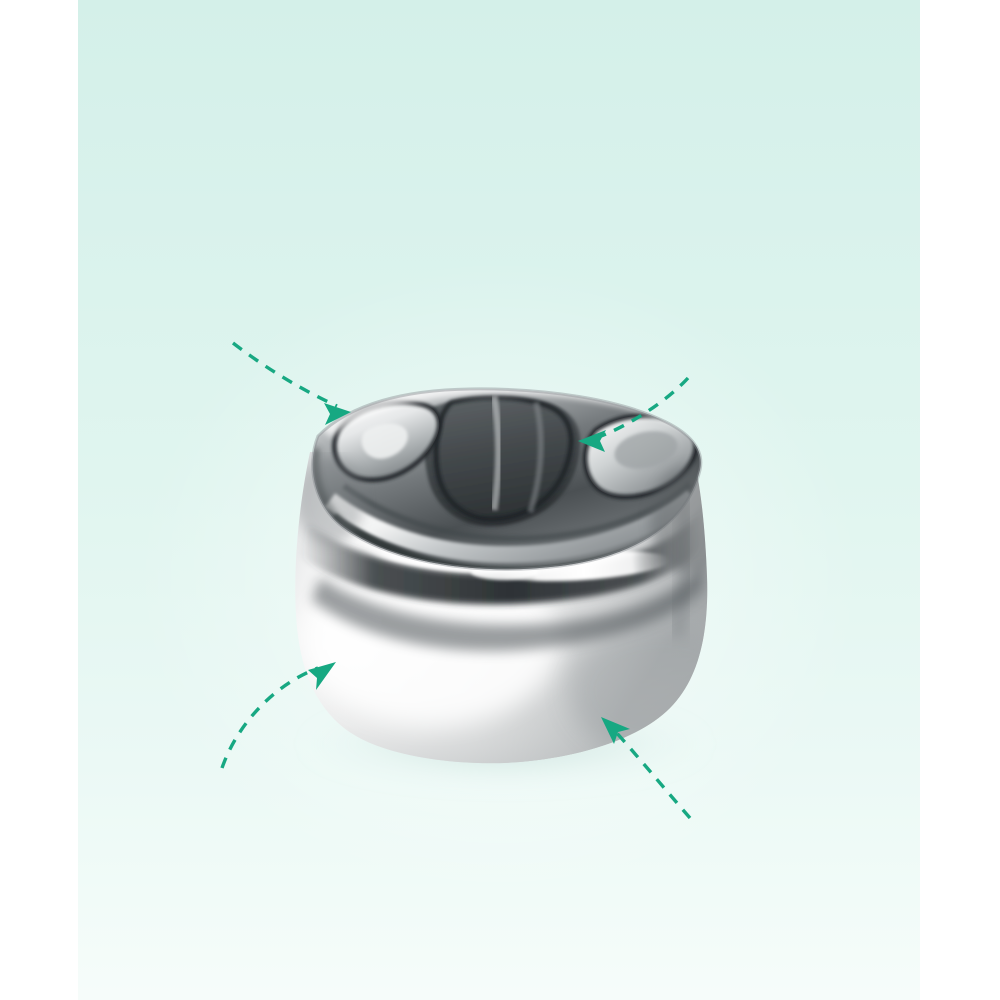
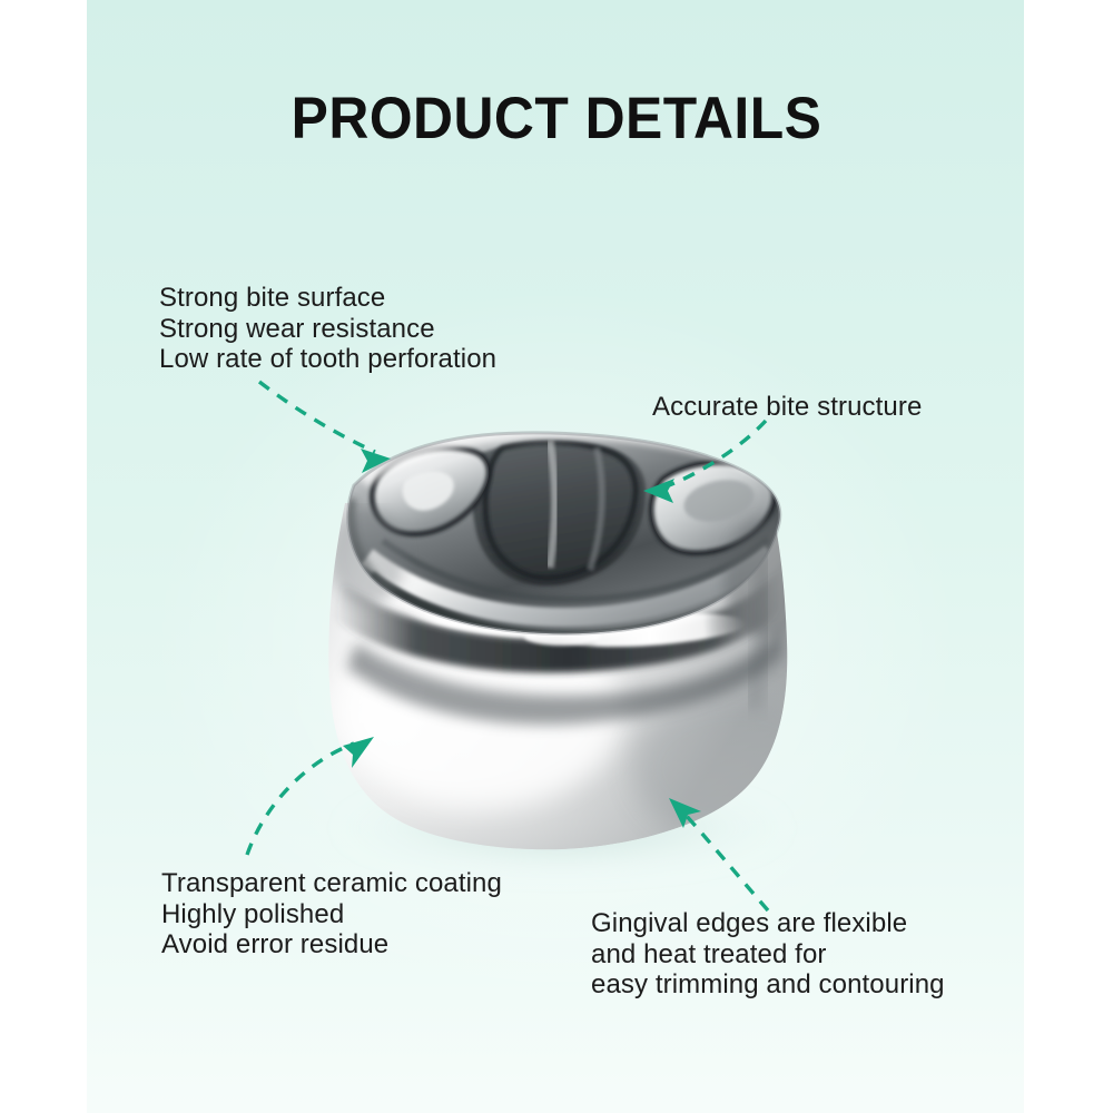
+ PRODUCT DETAILS
+ Strong bite surface
+ Strong wear resistance
+ Low rate of tooth perforation
+ Accurate bite structure
+ Transparent ceramic coating
+ Highly polished
+ Avoid error residue
+ Gingival edges are flexible
+ and heat treated for
+ easy trimming and contouring
